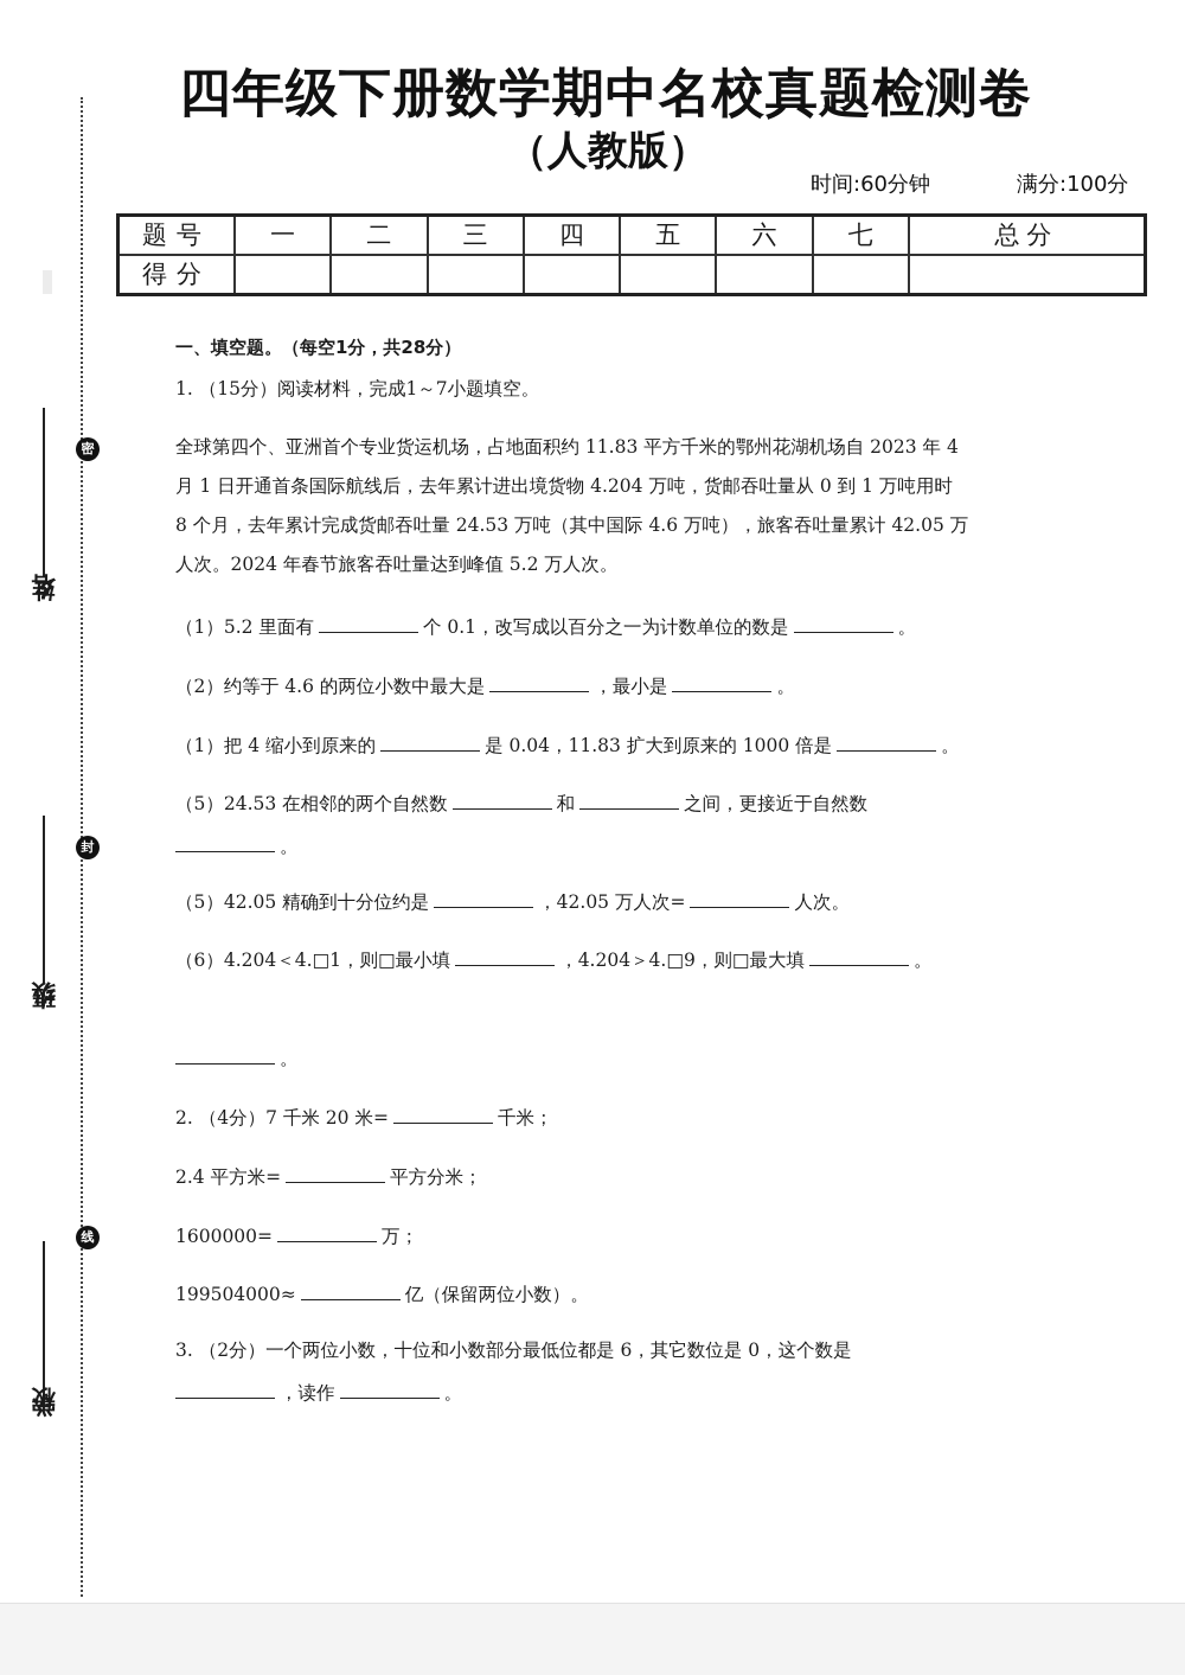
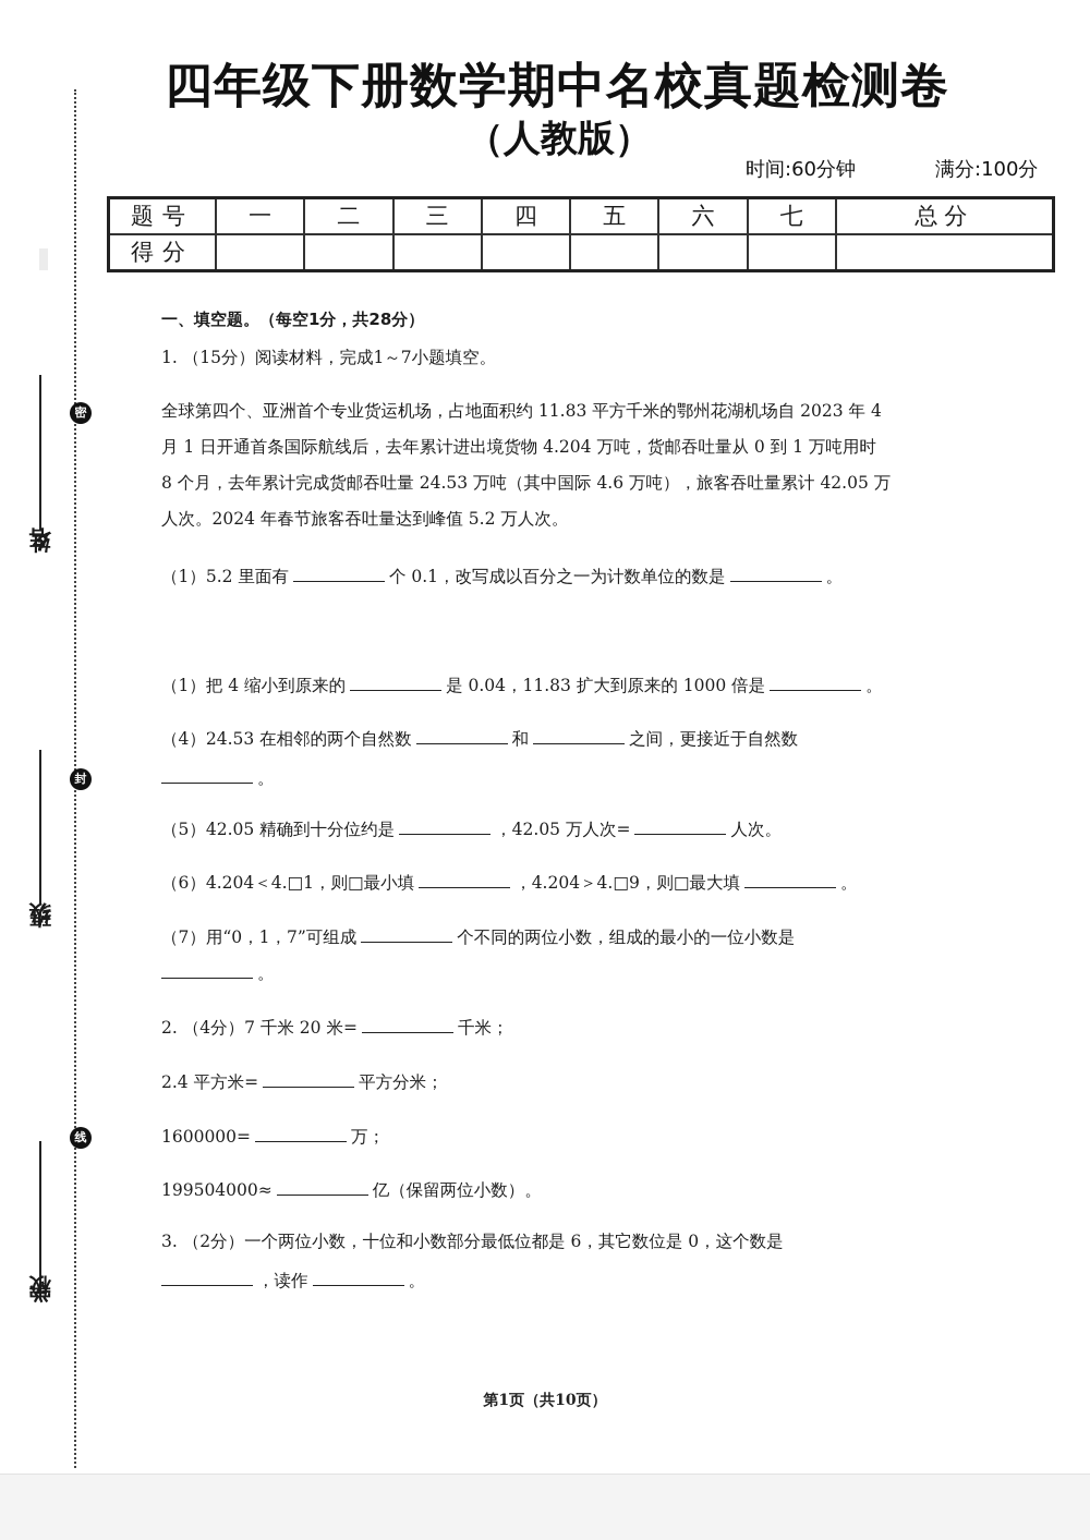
  密
  封
  线
  四年级下册数学期中名校真题检测卷
  （人教版）
  时间:60分钟
  满分:100分
  题号	一	二	三	四	五	六	七	总分
  得分
  一、填空题。（每空1分，共28分）
  1. （15分）阅读材料，完成1～7小题填空。
  全球第四个、亚洲首个专业货运机场，占地面积约 11.83 平方千米的鄂州花湖机场自 2023 年 4
  月 1 日开通首条国际航线后，去年累计进出境货物 4.204 万吨，货邮吞吐量从 0 到 1 万吨用时
  8 个月，去年累计完成货邮吞吐量 24.53 万吨（其中国际 4.6 万吨），旅客吞吐量累计 42.05 万
  人次。2024 年春节旅客吞吐量达到峰值 5.2 万人次。
  （1）5.2 里面有 个 0.1，改写成以百分之一为计数单位的数是 。
- （2）约等于 4.6 的两位小数中最大是 ，最小是 。
  （1）把 4 缩小到原来的 是 0.04，11.83 扩大到原来的 1000 倍是 。
- （5）24.53 在相邻的两个自然数 和 之间，更接近于自然数
+ （4）24.53 在相邻的两个自然数 和 之间，更接近于自然数
  。
  （5）42.05 精确到十分位约是 ，42.05 万人次= 人次。
  （6）4.204＜4.□1，则□最小填 ，4.204＞4.□9，则□最大填 。
+ （7）用“0，1，7”可组成 个不同的两位小数，组成的最小的一位小数是
  。
  2. （4分）7 千米 20 米= 千米；
  2.4 平方米= 平方分米；
  1600000= 万；
  199504000≈ 亿（保留两位小数）。
  3. （2分）一个两位小数，十位和小数部分最低位都是 6，其它数位是 0，这个数是
  ，读作 。
+ 第1页（共10页）
